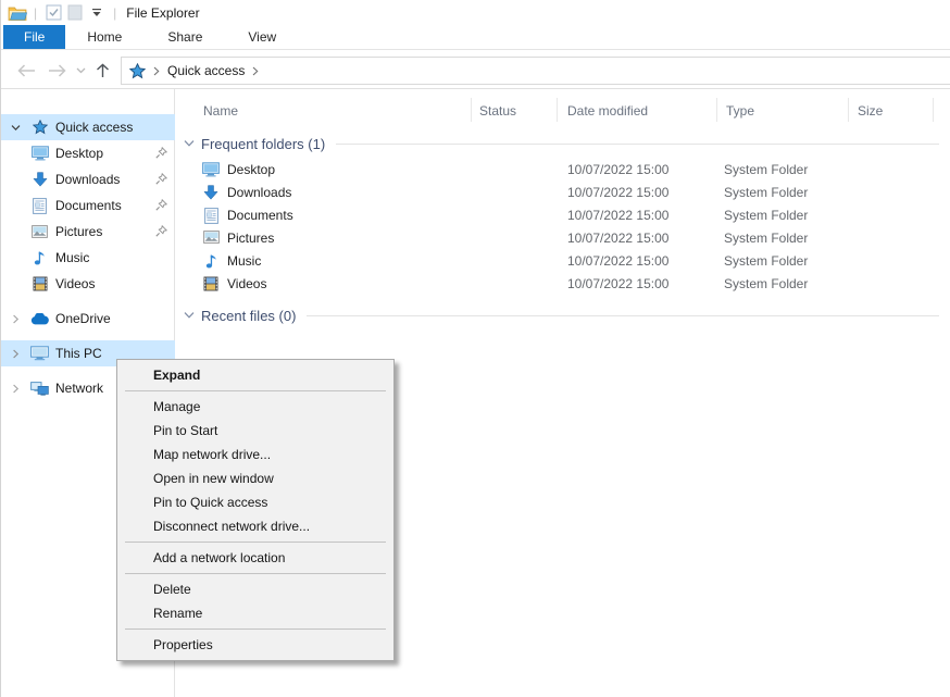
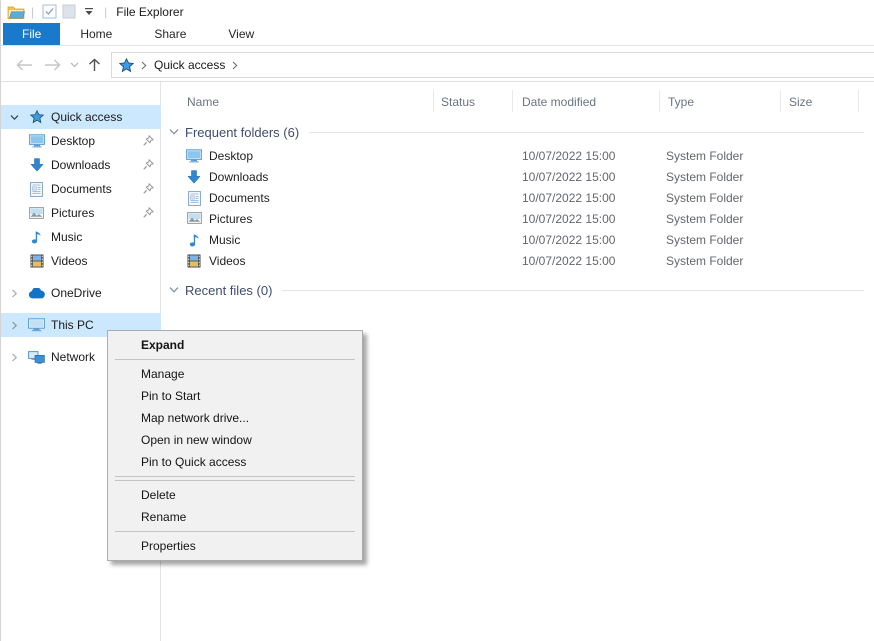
  |
  |
  File Explorer
  File
  Home
  Share
  View
  Quick access
  Quick access
  Desktop
  Downloads
  Documents
  Pictures
  Music
  Videos
  OneDrive
  This PC
  Network
  Name
  Status
  Date modified
  Type
  Size
- Frequent folders (1)
+ Frequent folders (6)
  Desktop
  10/07/2022 15:00
  System Folder
  Downloads
  10/07/2022 15:00
  System Folder
  Documents
  10/07/2022 15:00
  System Folder
  Pictures
  10/07/2022 15:00
  System Folder
  Music
  10/07/2022 15:00
  System Folder
  Videos
  10/07/2022 15:00
  System Folder
  Recent files (0)
  Expand
  Manage
  Pin to Start
  Map network drive...
  Open in new window
  Pin to Quick access
- Disconnect network drive...
- Add a network location
  Delete
  Rename
  Properties
